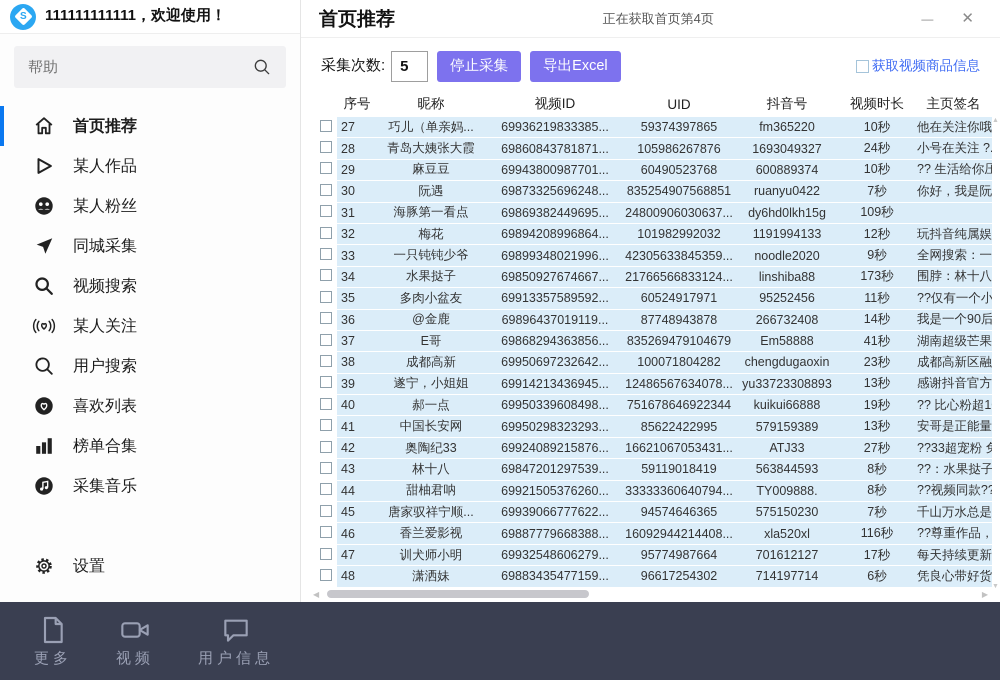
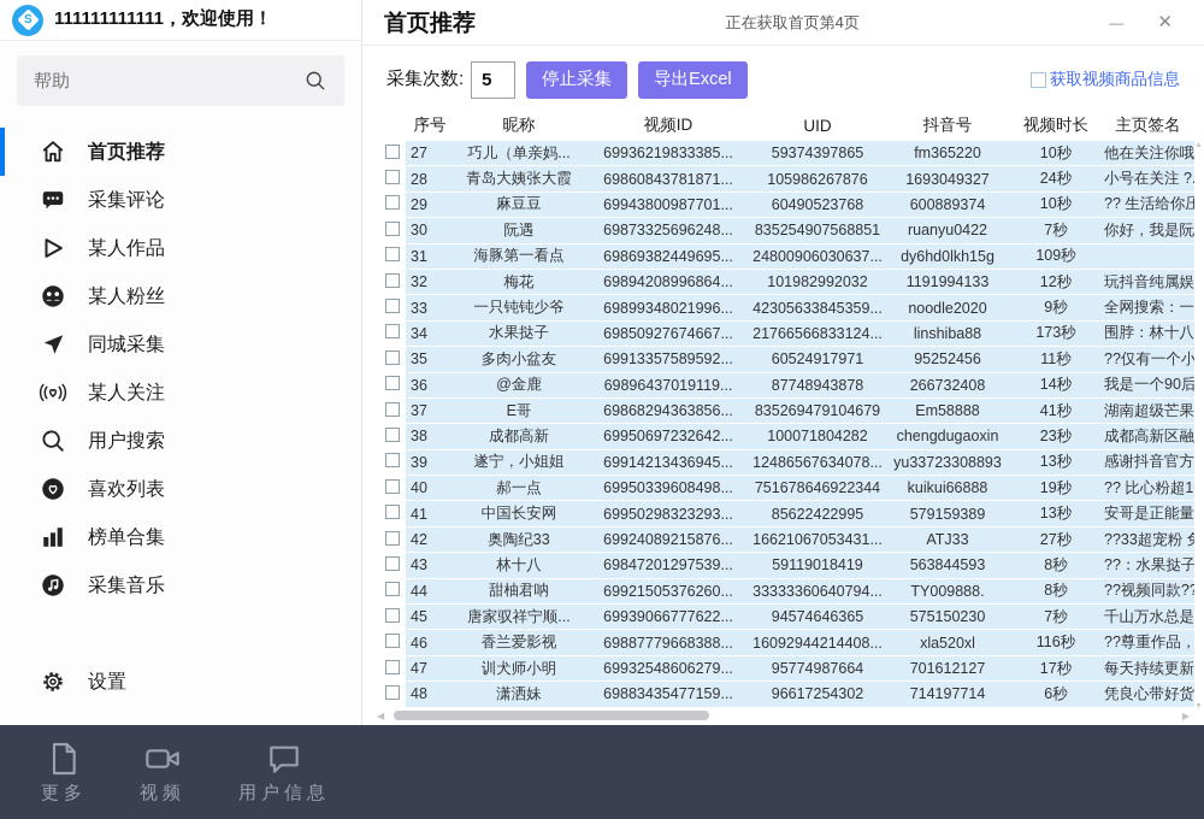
  111111111111，欢迎使用！
  帮助
  首页推荐
+ 采集评论
  某人作品
  某人粉丝
  同城采集
- 视频搜索
  某人关注
  用户搜索
  喜欢列表
  榜单合集
  采集音乐
  设置
  首页推荐
  正在获取首页第4页
  —
  ✕
  采集次数:
  5
  停止采集
  导出Excel
  获取视频商品信息
  序号
  昵称
  视频ID
  UID
  抖音号
  视频时长
  主页签名
  27
  巧儿（单亲妈...
  69936219833385...
  59374397865
  fm365220
  10秒
  28
  青岛大姨张大霞
  69860843781871...
  105986267876
  1693049327
  24秒
  小号在关注 ?.
  29
  麻豆豆
  69943800987701...
  60490523768
  600889374
  10秒
  ?? 生活给你压
  30
  阮遇
  69873325696248...
  835254907568851
  ruanyu0422
  7秒
  31
  海豚第一看点
  69869382449695...
  24800906030637...
  dy6hd0lkh15g
  109秒
  32
  梅花
  69894208996864...
  101982992032
  1191994133
  12秒
  33
  一只钝钝少爷
  69899348021996...
  42305633845359...
  noodle2020
  9秒
  34
  水果挞子
  69850927674667...
  21766566833124...
  linshiba88
  173秒
  35
  多肉小盆友
  69913357589592...
  60524917971
  95252456
  11秒
  ??仅有一个小
  36
  @金鹿
  69896437019119...
  87748943878
  266732408
  14秒
  我是一个90后
  37
  E哥
  69868294363856...
  835269479104679
  Em58888
  41秒
  38
  成都高新
  69950697232642...
  100071804282
  chengdugaoxin
  23秒
  39
  遂宁，小姐姐
  69914213436945...
  12486567634078...
  yu33723308893
  13秒
  感谢抖音官方
  40
  郝一点
  69950339608498...
  751678646922344
  kuikui66888
  19秒
  41
  中国长安网
  69950298323293...
  85622422995
  579159389
  13秒
  安哥是正能量
  42
  奥陶纪33
  69924089215876...
  16621067053431...
  ATJ33
  27秒
  43
  林十八
  69847201297539...
  59119018419
  563844593
  8秒
  44
  甜柚君呐
  69921505376260...
  33333360640794...
  TY009888.
  8秒
  45
  唐家驭祥宁顺...
  69939066777622...
  94574646365
  575150230
  7秒
  46
  香兰爱影视
  69887779668388...
  16092944214408...
  xla520xl
  116秒
  ??尊重作品，
  47
  训犬师小明
  69932548606279...
  95774987664
  701612127
  17秒
  48
  潇洒妹
  69883435477159...
  96617254302
  714197714
  6秒
  ◀
  ▶
  更多
  视频
  用户信息
